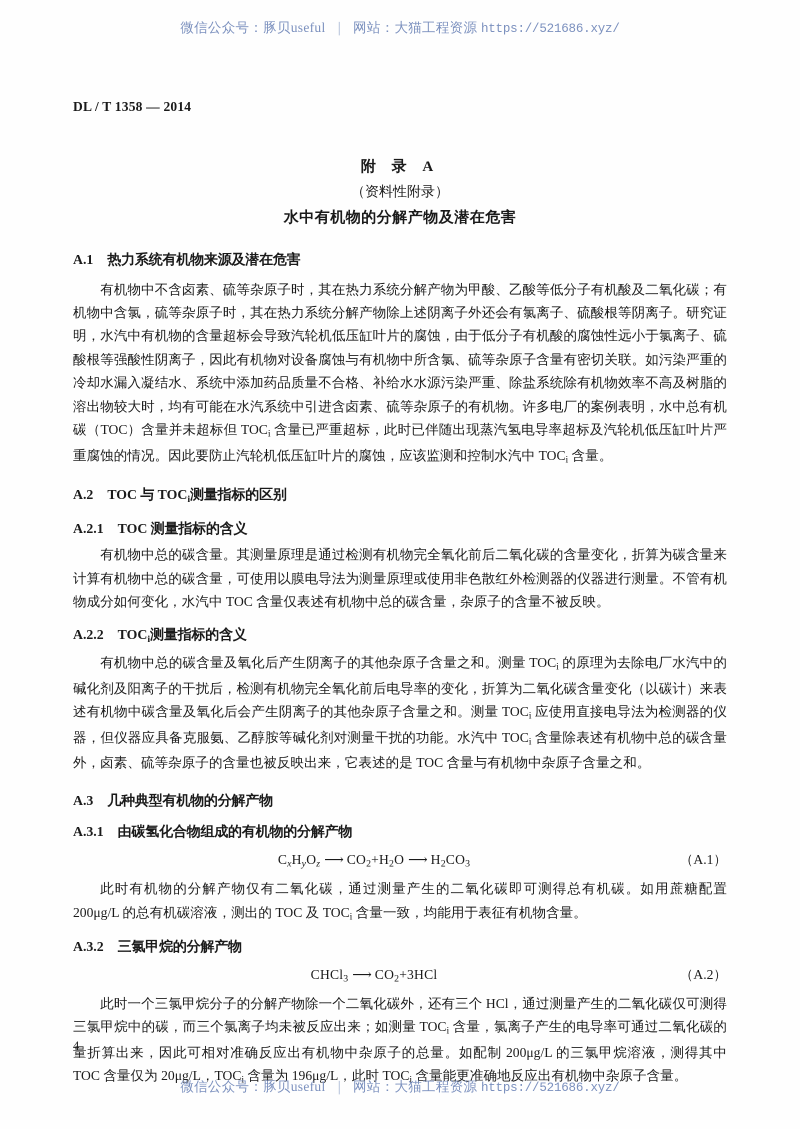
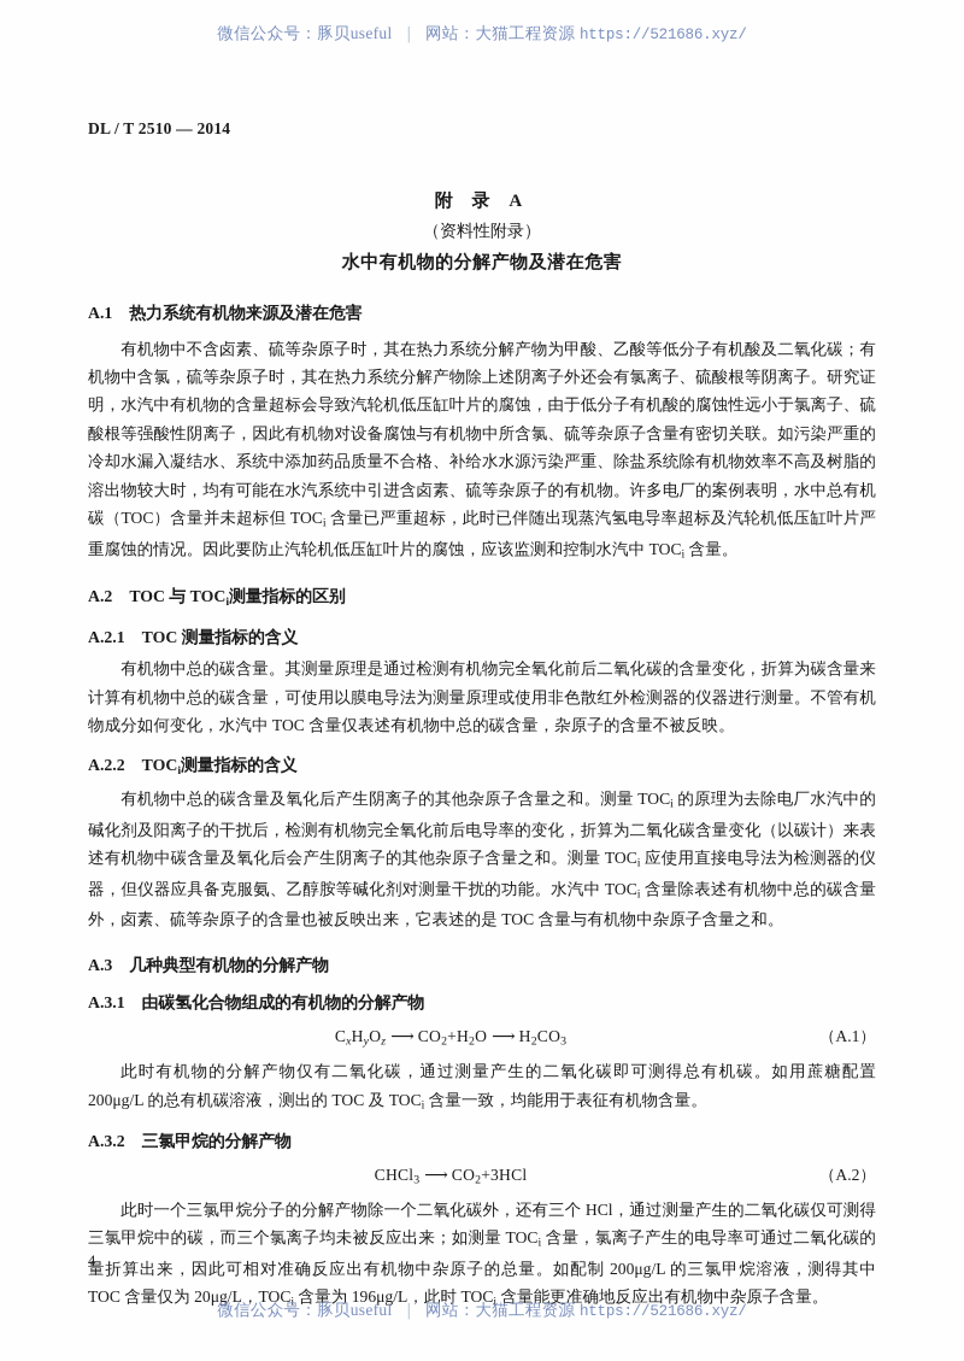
  微信公众号：豚贝useful ｜ 网站：大猫工程资源 https://521686.xyz/
- DL / T 1358 — 2014
+ DL / T 2510 — 2014
  附 录 A
  （资料性附录）
  水中有机物的分解产物及潜在危害
  A.1 热力系统有机物来源及潜在危害
  有机物中不含卤素、硫等杂原子时，其在热力系统分解产物为甲酸、乙酸等低分子有机酸及二氧化碳；有机物中含氯，硫等杂原子时，其在热力系统分解产物除上述阴离子外还会有氯离子、硫酸根等阴离子。研究证明，水汽中有机物的含量超标会导致汽轮机低压缸叶片的腐蚀，由于低分子有机酸的腐蚀性远小于氯离子、硫酸根等强酸性阴离子，因此有机物对设备腐蚀与有机物中所含氯、硫等杂原子含量有密切关联。如污染严重的冷却水漏入凝结水、系统中添加药品质量不合格、补给水水源污染严重、除盐系统除有机物效率不高及树脂的溶出物较大时，均有可能在水汽系统中引进含卤素、硫等杂原子的有机物。许多电厂的案例表明，水中总有机碳（TOC）含量并未超标但 TOCi 含量已严重超标，此时已伴随出现蒸汽氢电导率超标及汽轮机低压缸叶片严重腐蚀的情况。因此要防止汽轮机低压缸叶片的腐蚀，应该监测和控制水汽中 TOCi 含量。
  A.2 TOC 与 TOCi测量指标的区别
  A.2.1 TOC 测量指标的含义
  有机物中总的碳含量。其测量原理是通过检测有机物完全氧化前后二氧化碳的含量变化，折算为碳含量来计算有机物中总的碳含量，可使用以膜电导法为测量原理或使用非色散红外检测器的仪器进行测量。不管有机物成分如何变化，水汽中 TOC 含量仅表述有机物中总的碳含量，杂原子的含量不被反映。
  A.2.2 TOCi测量指标的含义
  有机物中总的碳含量及氧化后产生阴离子的其他杂原子含量之和。测量 TOCi 的原理为去除电厂水汽中的碱化剂及阳离子的干扰后，检测有机物完全氧化前后电导率的变化，折算为二氧化碳含量变化（以碳计）来表述有机物中碳含量及氧化后会产生阴离子的其他杂原子含量之和。测量 TOCi 应使用直接电导法为检测器的仪器，但仪器应具备克服氨、乙醇胺等碱化剂对测量干扰的功能。水汽中 TOCi 含量除表述有机物中总的碳含量外，卤素、硫等杂原子的含量也被反映出来，它表述的是 TOC 含量与有机物中杂原子含量之和。
  A.3 几种典型有机物的分解产物
  A.3.1 由碳氢化合物组成的有机物的分解产物
  CxHyOz ⟶ CO2+H2O ⟶ H2CO3
  （A.1）
  此时有机物的分解产物仅有二氧化碳，通过测量产生的二氧化碳即可测得总有机碳。如用蔗糖配置200μg/L 的总有机碳溶液，测出的 TOC 及 TOCi 含量一致，均能用于表征有机物含量。
  A.3.2 三氯甲烷的分解产物
  CHCl3 ⟶ CO2+3HCl
  （A.2）
  此时一个三氯甲烷分子的分解产物除一个二氧化碳外，还有三个 HCl，通过测量产生的二氧化碳仅可测得三氯甲烷中的碳，而三个氯离子均未被反应出来；如测量 TOCi 含量，氯离子产生的电导率可通过二氧化碳的量折算出来，因此可相对准确反应出有机物中杂原子的总量。如配制 200μg/L 的三氯甲烷溶液，测得其中 TOC 含量仅为 20μg/L，TOCi 含量为 196μg/L，此时 TOCi 含量能更准确地反应出有机物中杂原子含量。
  4
  微信公众号：豚贝useful ｜ 网站：大猫工程资源 https://521686.xyz/
